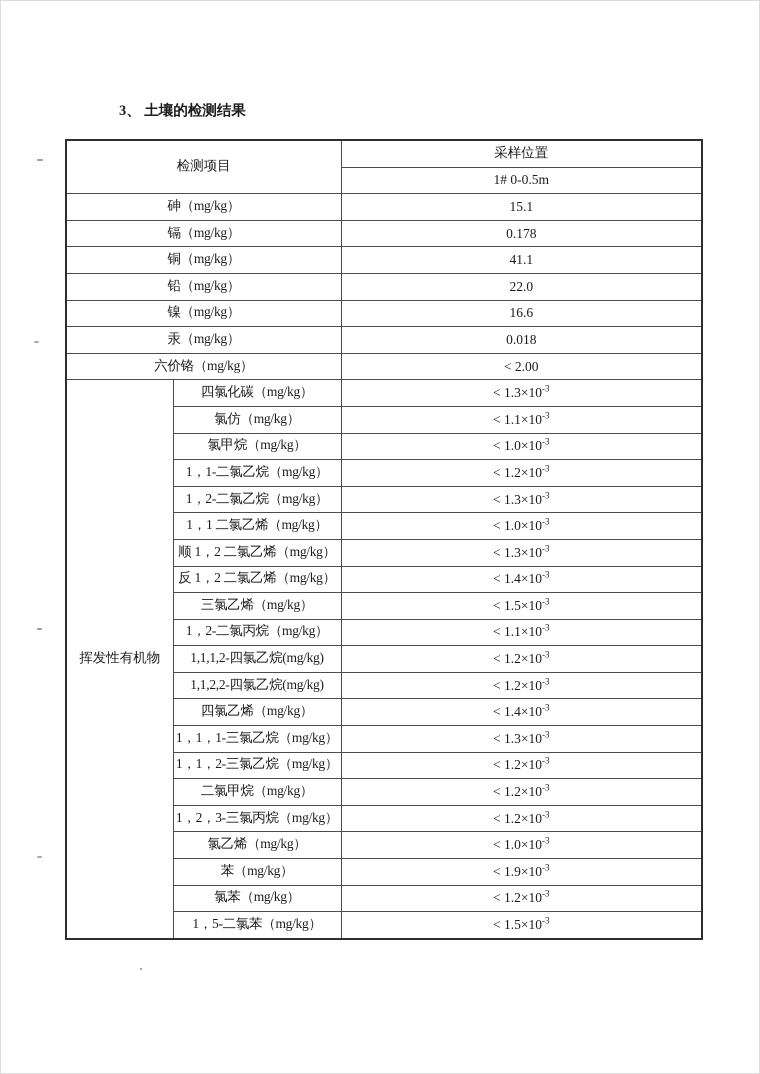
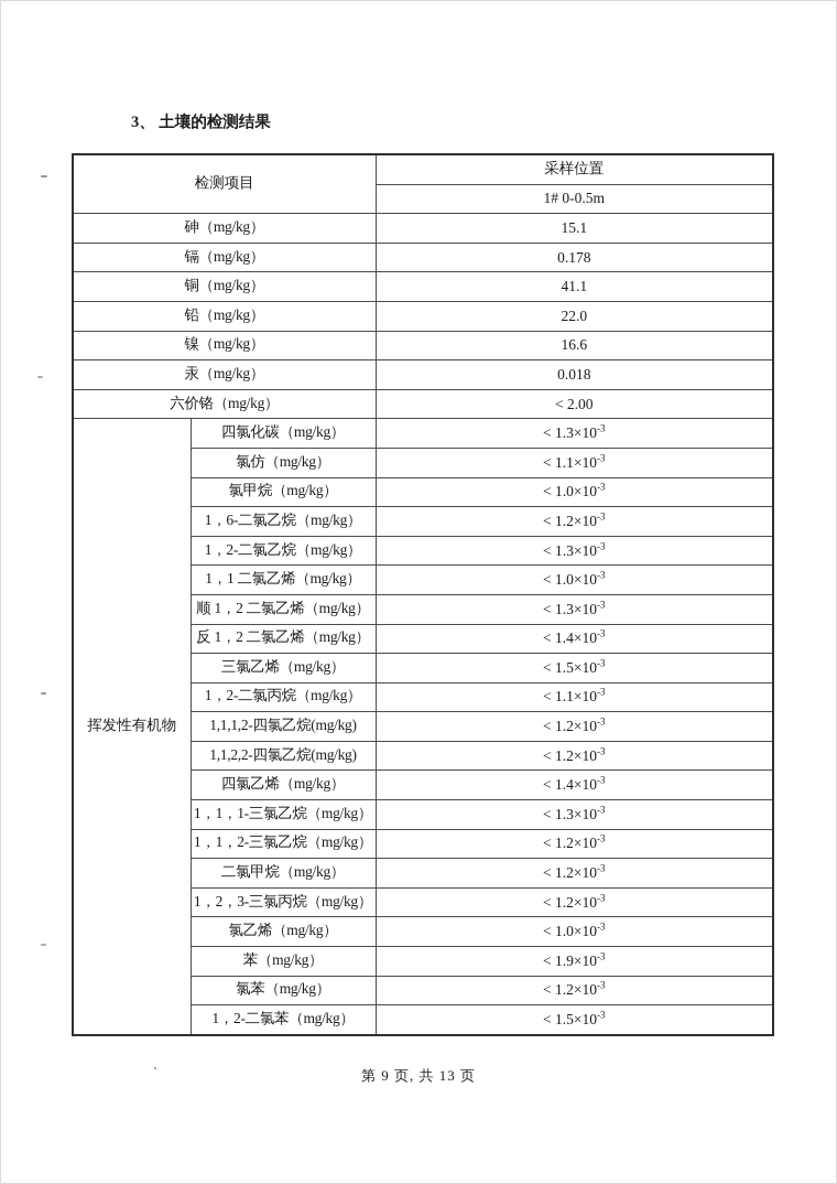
  3、 土壤的检测结果
  检测项目	采样位置
  1# 0-0.5m
  砷（mg/kg）	15.1
  镉（mg/kg）	0.178
  铜（mg/kg）	41.1
  铅（mg/kg）	22.0
  镍（mg/kg）	16.6
  汞（mg/kg）	0.018
  六价铬（mg/kg）	< 2.00
  挥发性有机物	四氯化碳（mg/kg）	< 1.3×10-3
  氯仿（mg/kg）	< 1.1×10-3
  氯甲烷（mg/kg）	< 1.0×10-3
- 1，1-二氯乙烷（mg/kg）	< 1.2×10-3
+ 1，6-二氯乙烷（mg/kg）	< 1.2×10-3
  1，2-二氯乙烷（mg/kg）	< 1.3×10-3
  1，1 二氯乙烯（mg/kg）	< 1.0×10-3
  顺 1，2 二氯乙烯（mg/kg）	< 1.3×10-3
  反 1，2 二氯乙烯（mg/kg）	< 1.4×10-3
  三氯乙烯（mg/kg）	< 1.5×10-3
  1，2-二氯丙烷（mg/kg）	< 1.1×10-3
  1,1,1,2-四氯乙烷(mg/kg)	< 1.2×10-3
  1,1,2,2-四氯乙烷(mg/kg)	< 1.2×10-3
  四氯乙烯（mg/kg）	< 1.4×10-3
  1，1，1-三氯乙烷（mg/kg）	< 1.3×10-3
  1，1，2-三氯乙烷（mg/kg）	< 1.2×10-3
  二氯甲烷（mg/kg）	< 1.2×10-3
  1，2，3-三氯丙烷（mg/kg）	< 1.2×10-3
  氯乙烯（mg/kg）	< 1.0×10-3
  苯（mg/kg）	< 1.9×10-3
  氯苯（mg/kg）	< 1.2×10-3
- 1，5-二氯苯（mg/kg）	< 1.5×10-3
+ 1，2-二氯苯（mg/kg）	< 1.5×10-3
+ 第 9 页, 共 13 页
